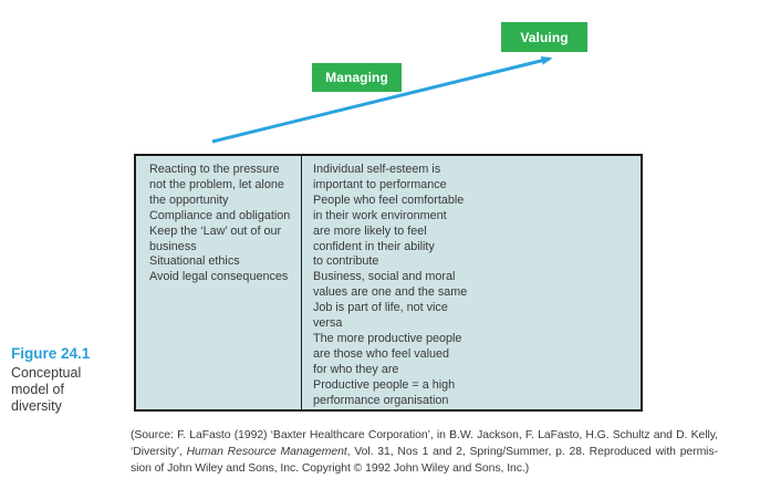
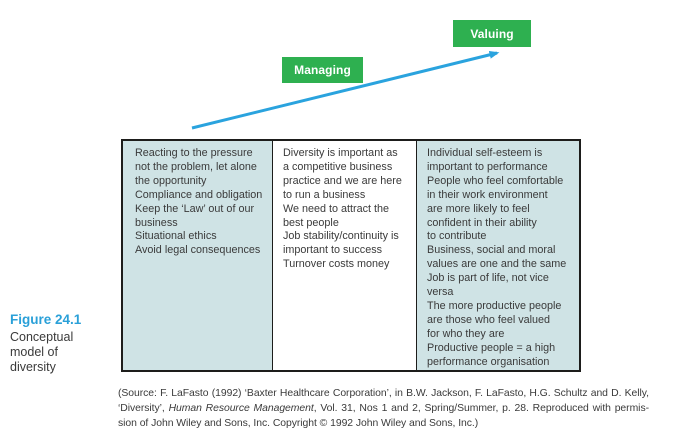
  Managing
  Valuing
  Reacting to the pressure
  not the problem, let alone
  the opportunity
  Compliance and obligation
  Keep the ‘Law’ out of our
  business
  Situational ethics
  Avoid legal consequences
+ Diversity is important as
+ a competitive business
+ practice and we are here
+ to run a business
+ We need to attract the
+ best people
+ Job stability/continuity is
+ important to success
+ Turnover costs money
  Individual self-esteem is
  important to performance
  People who feel comfortable
  in their work environment
  are more likely to feel
  confident in their ability
  to contribute
  Business, social and moral
  values are one and the same
  Job is part of life, not vice
  versa
  The more productive people
  are those who feel valued
  for who they are
  Productive people = a high
  performance organisation
  Figure 24.1
  Conceptual
  model of
  diversity
  (Source: F. LaFasto (1992) ‘Baxter Healthcare Corporation’, in B.W. Jackson, F. LaFasto, H.G. Schultz and D. Kelly,
  ‘Diversity’, Human Resource Management, Vol. 31, Nos 1 and 2, Spring/Summer, p. 28. Reproduced with permis-
  sion of John Wiley and Sons, Inc. Copyright © 1992 John Wiley and Sons, Inc.)
